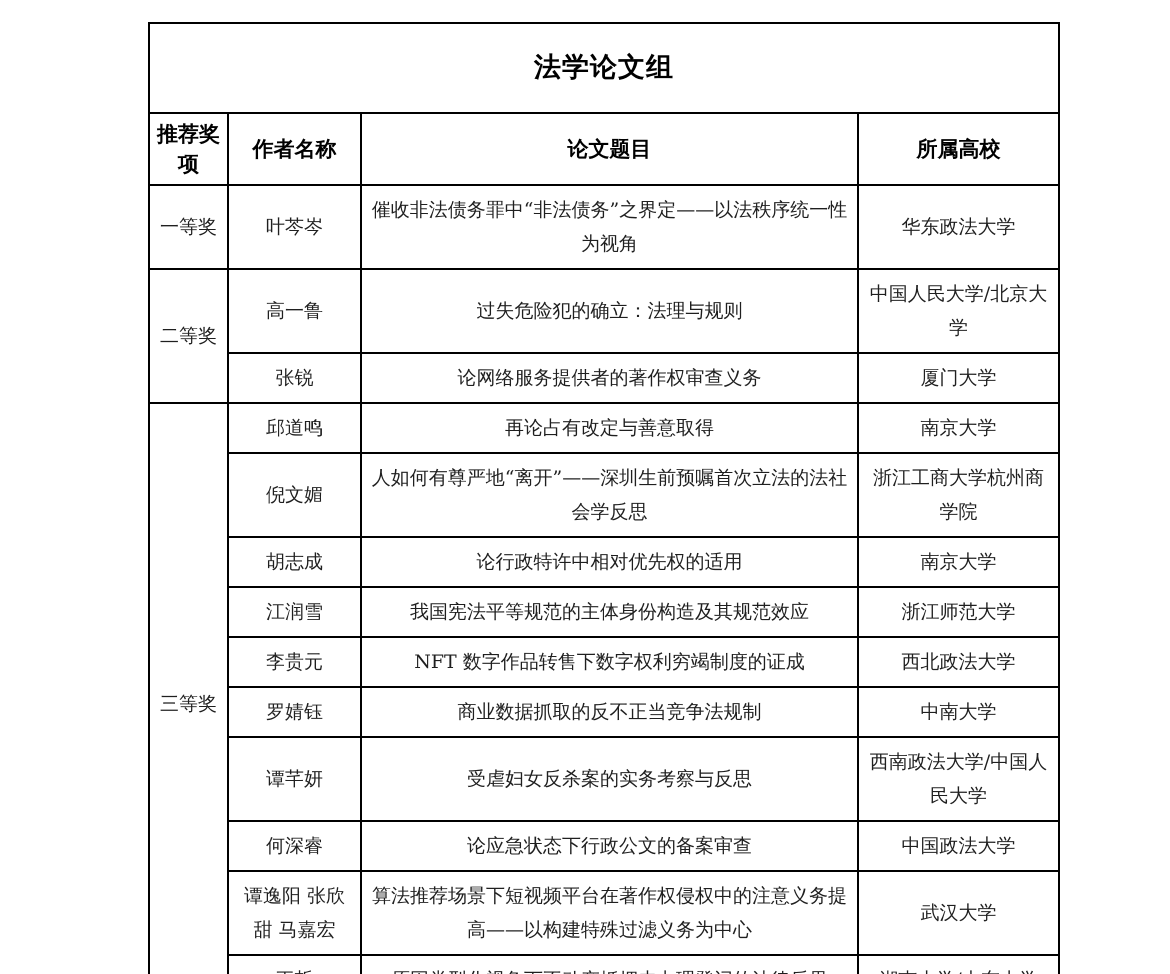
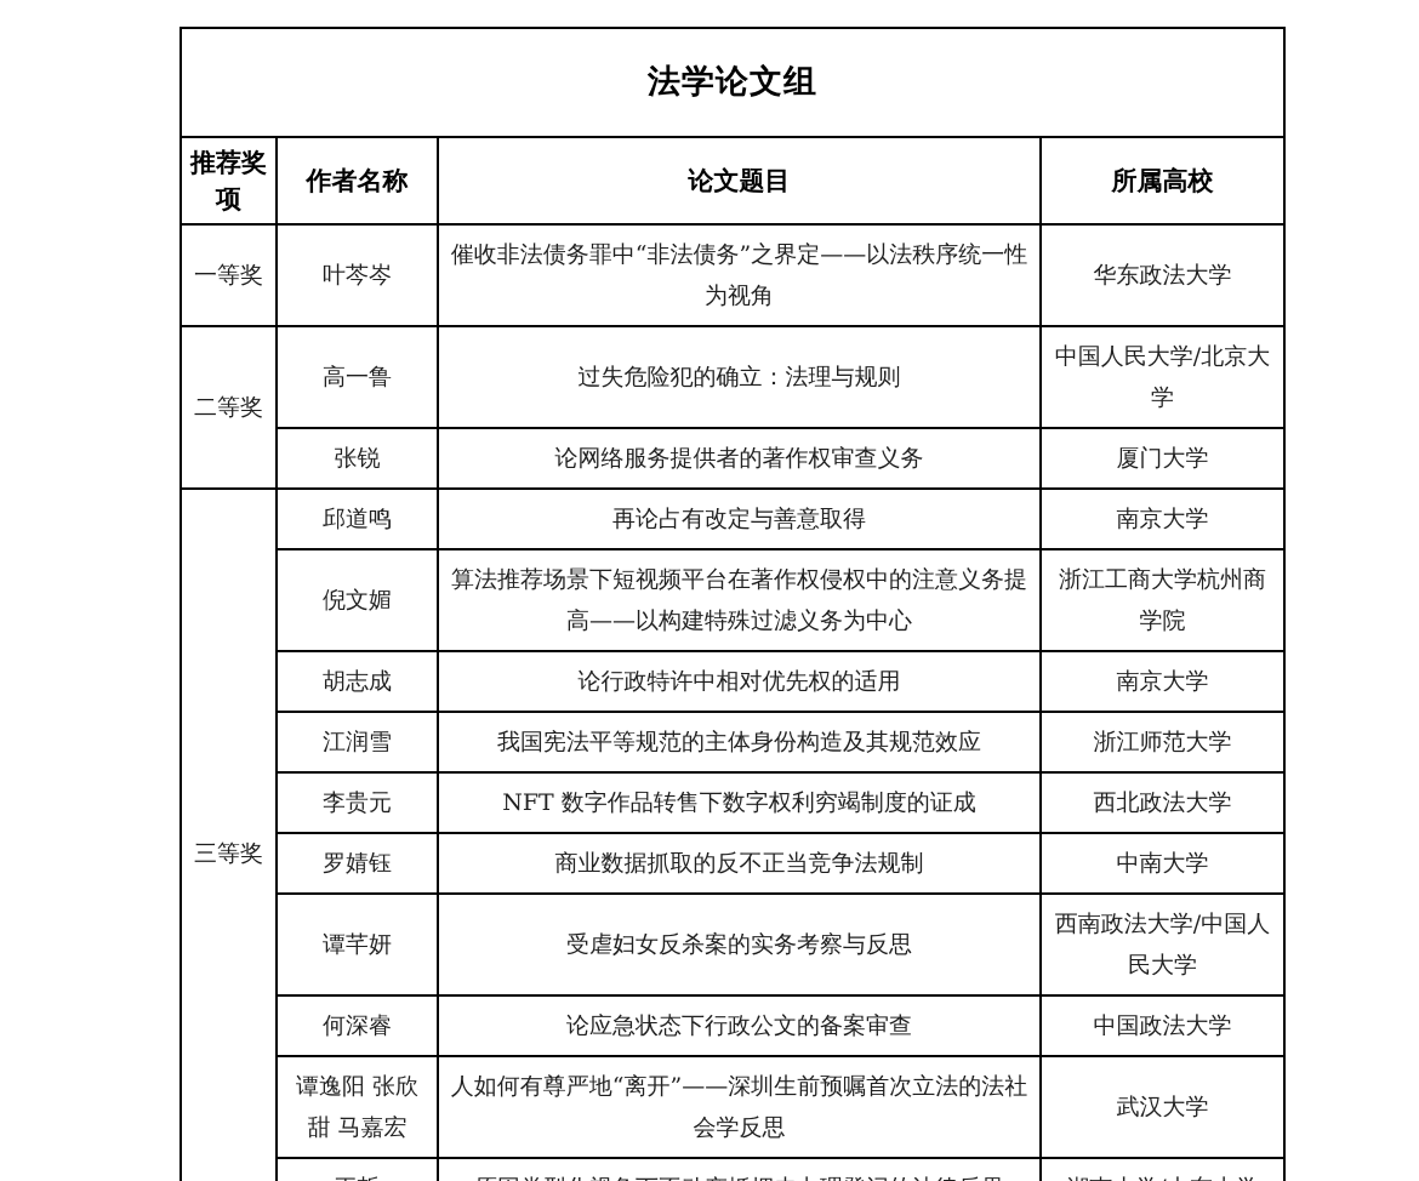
  法学论文组
  推荐奖项	作者名称	论文题目	所属高校
  一等奖	叶芩岑	催收非法债务罪中“非法债务”之界定——以法秩序统一性为视角	华东政法大学
  二等奖	高一鲁	过失危险犯的确立：法理与规则	中国人民大学/北京大学
  张锐	论网络服务提供者的著作权审查义务	厦门大学
  三等奖	邱道鸣	再论占有改定与善意取得	南京大学
- 倪文媚	人如何有尊严地“离开”——深圳生前预嘱首次立法的法社会学反思	浙江工商大学杭州商学院
+ 倪文媚	算法推荐场景下短视频平台在著作权侵权中的注意义务提高——以构建特殊过滤义务为中心	浙江工商大学杭州商学院
  胡志成	论行政特许中相对优先权的适用	南京大学
  江润雪	我国宪法平等规范的主体身份构造及其规范效应	浙江师范大学
  李贵元	NFT 数字作品转售下数字权利穷竭制度的证成	西北政法大学
  罗婧钰	商业数据抓取的反不正当竞争法规制	中南大学
  谭芊妍	受虐妇女反杀案的实务考察与反思	西南政法大学/中国人民大学
  何深睿	论应急状态下行政公文的备案审查	中国政法大学
- 谭逸阳 张欣甜 马嘉宏	算法推荐场景下短视频平台在著作权侵权中的注意义务提高——以构建特殊过滤义务为中心	武汉大学
+ 谭逸阳 张欣甜 马嘉宏	人如何有尊严地“离开”——深圳生前预嘱首次立法的法社会学反思	武汉大学
